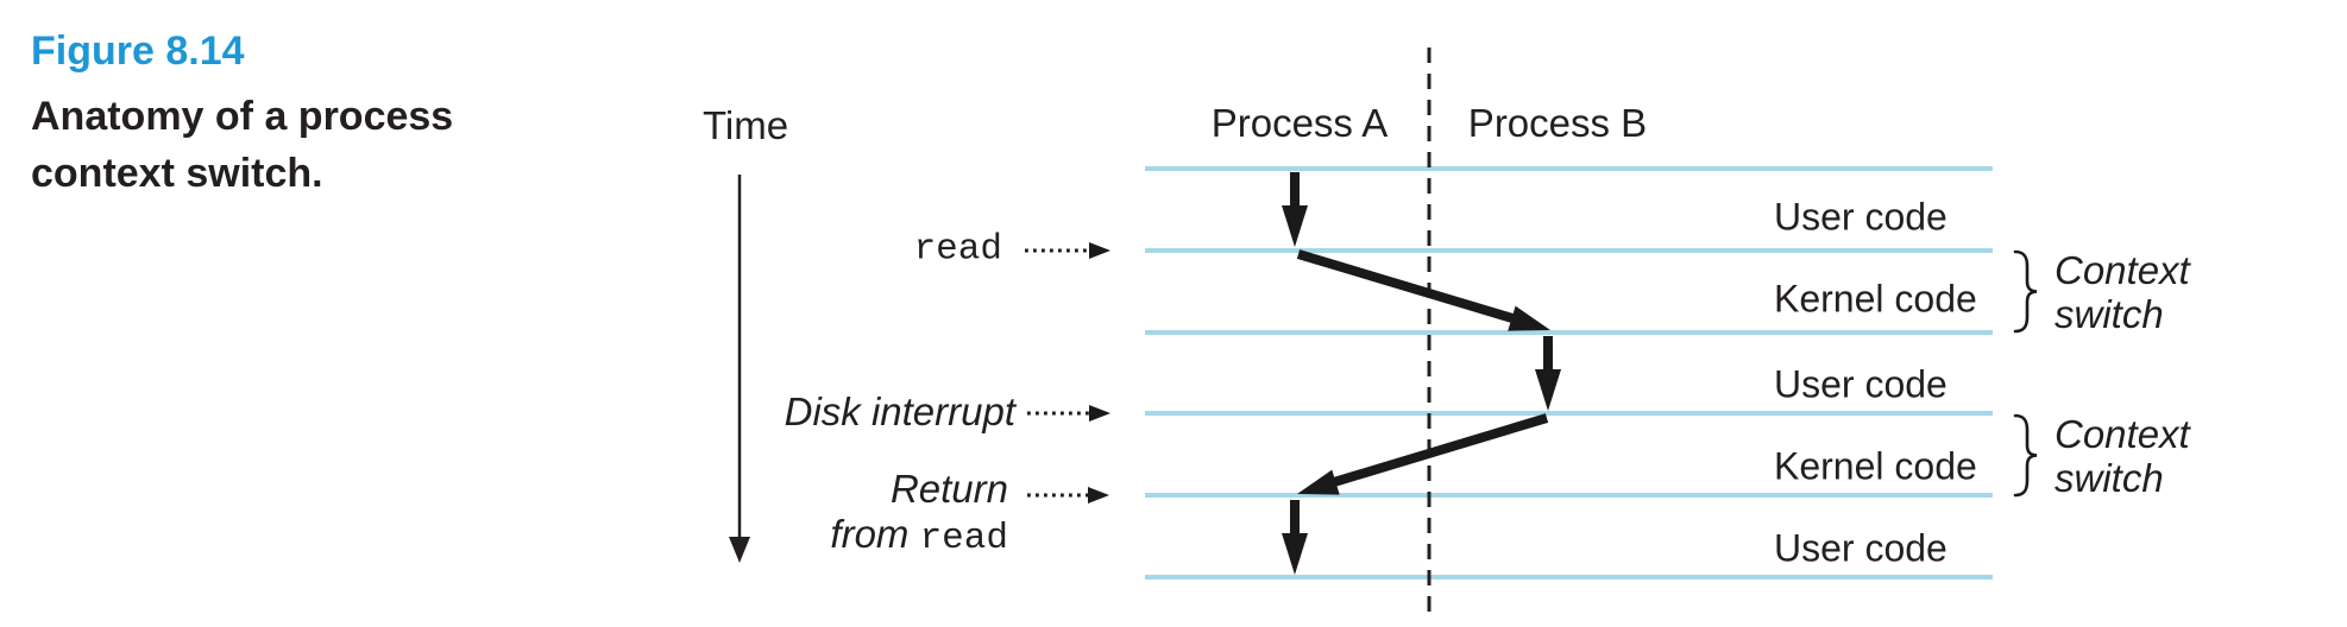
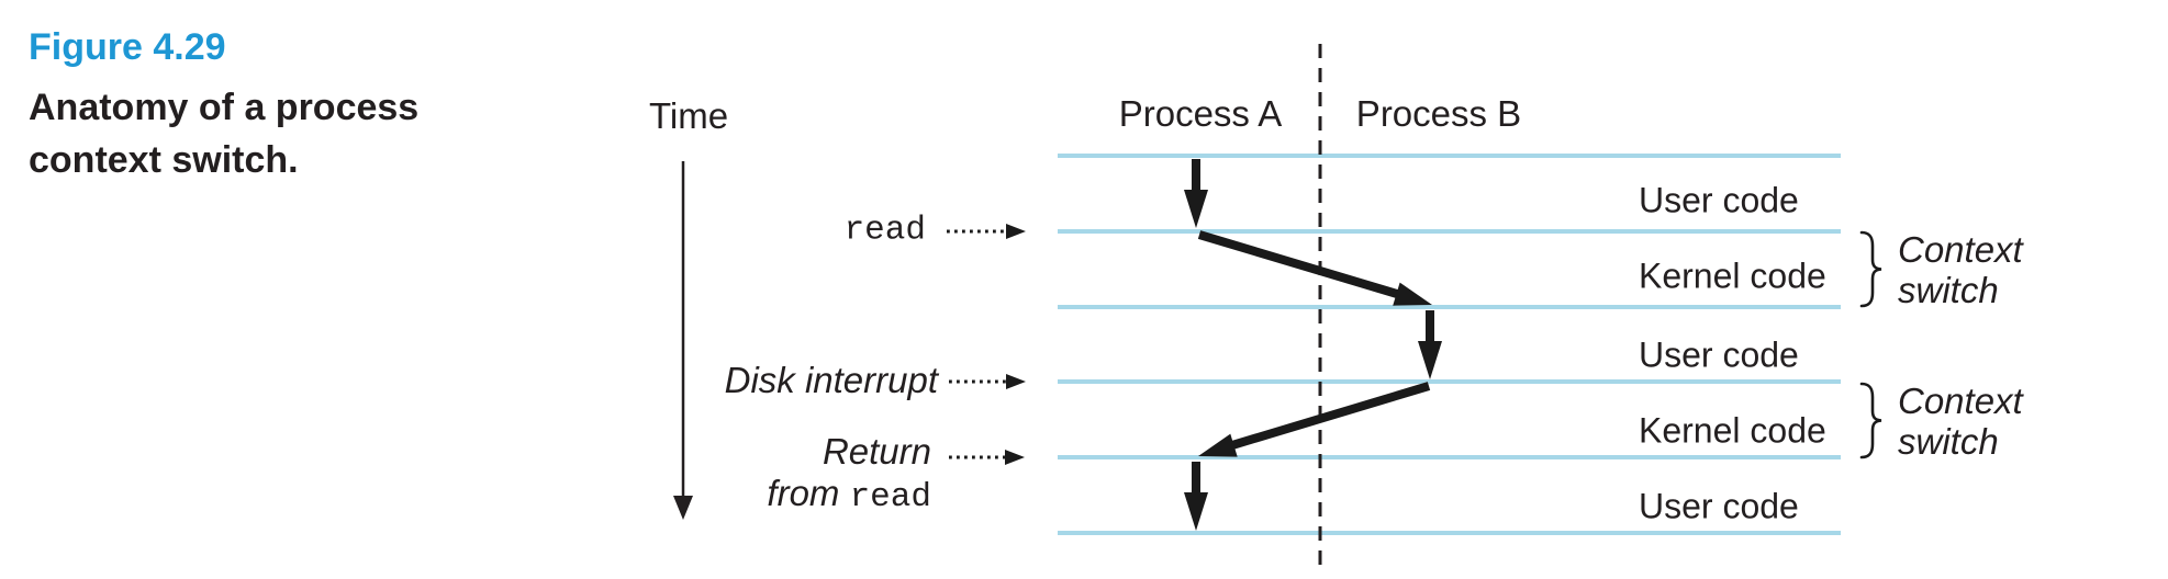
- Figure 8.14
+ Figure 4.29
  Anatomy of a process
  context switch.
  Time
  Process A
  Process B
  read
  Disk interrupt
  Return
  from read
  User code
  Kernel code
  User code
  Kernel code
  User code
  Context
  switch
  Context
  switch
